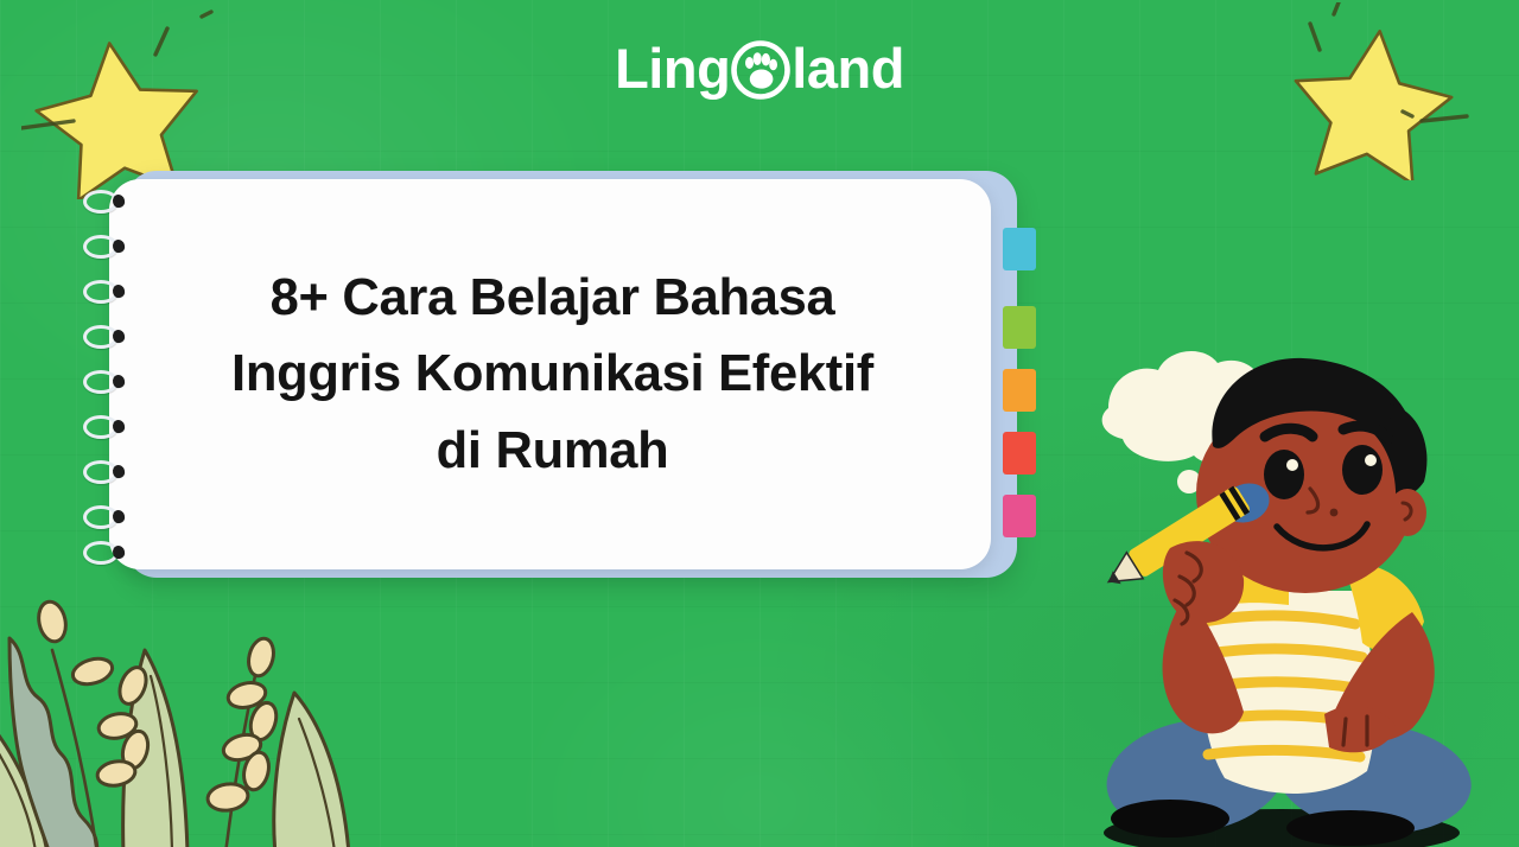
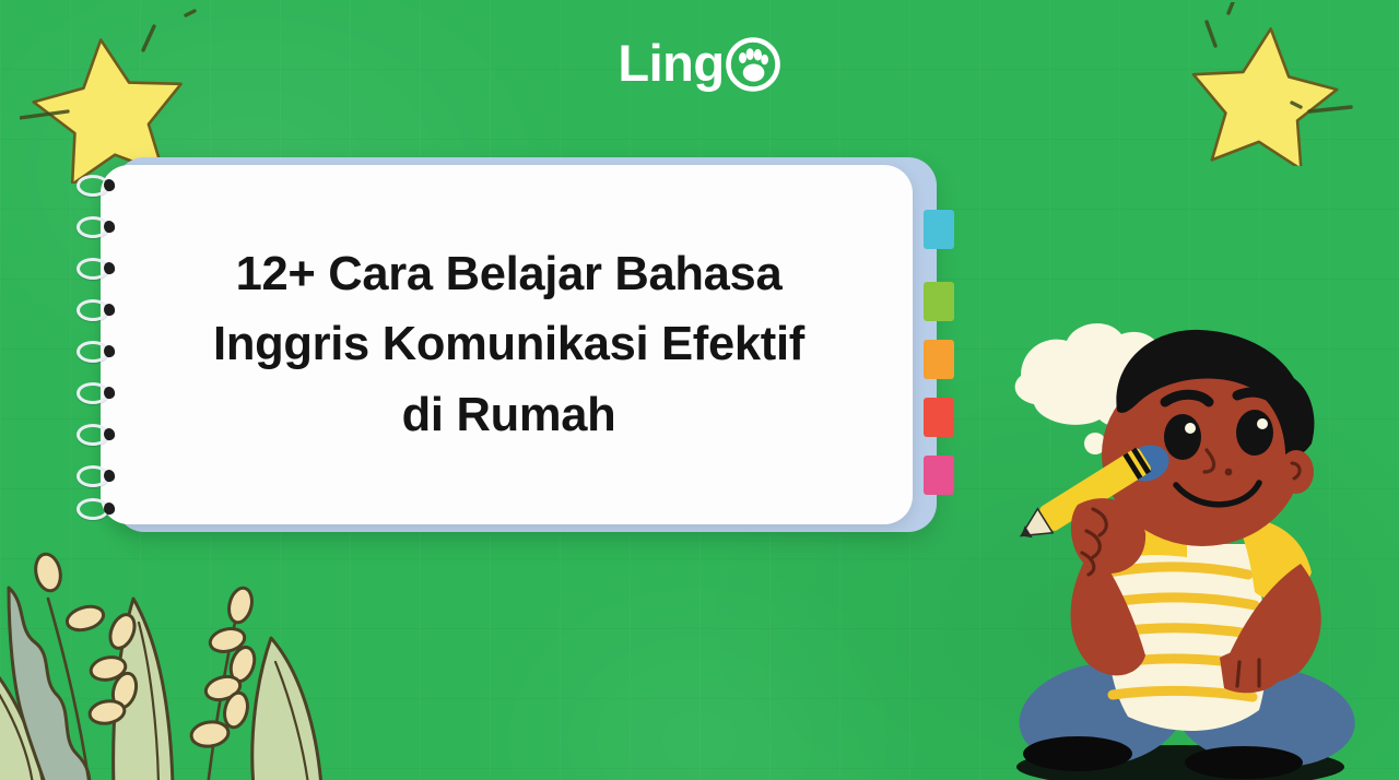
- 8+ Cara Belajar Bahasa
+ 12+ Cara Belajar Bahasa
  Inggris Komunikasi Efektif
  di Rumah
  Ling
- land
